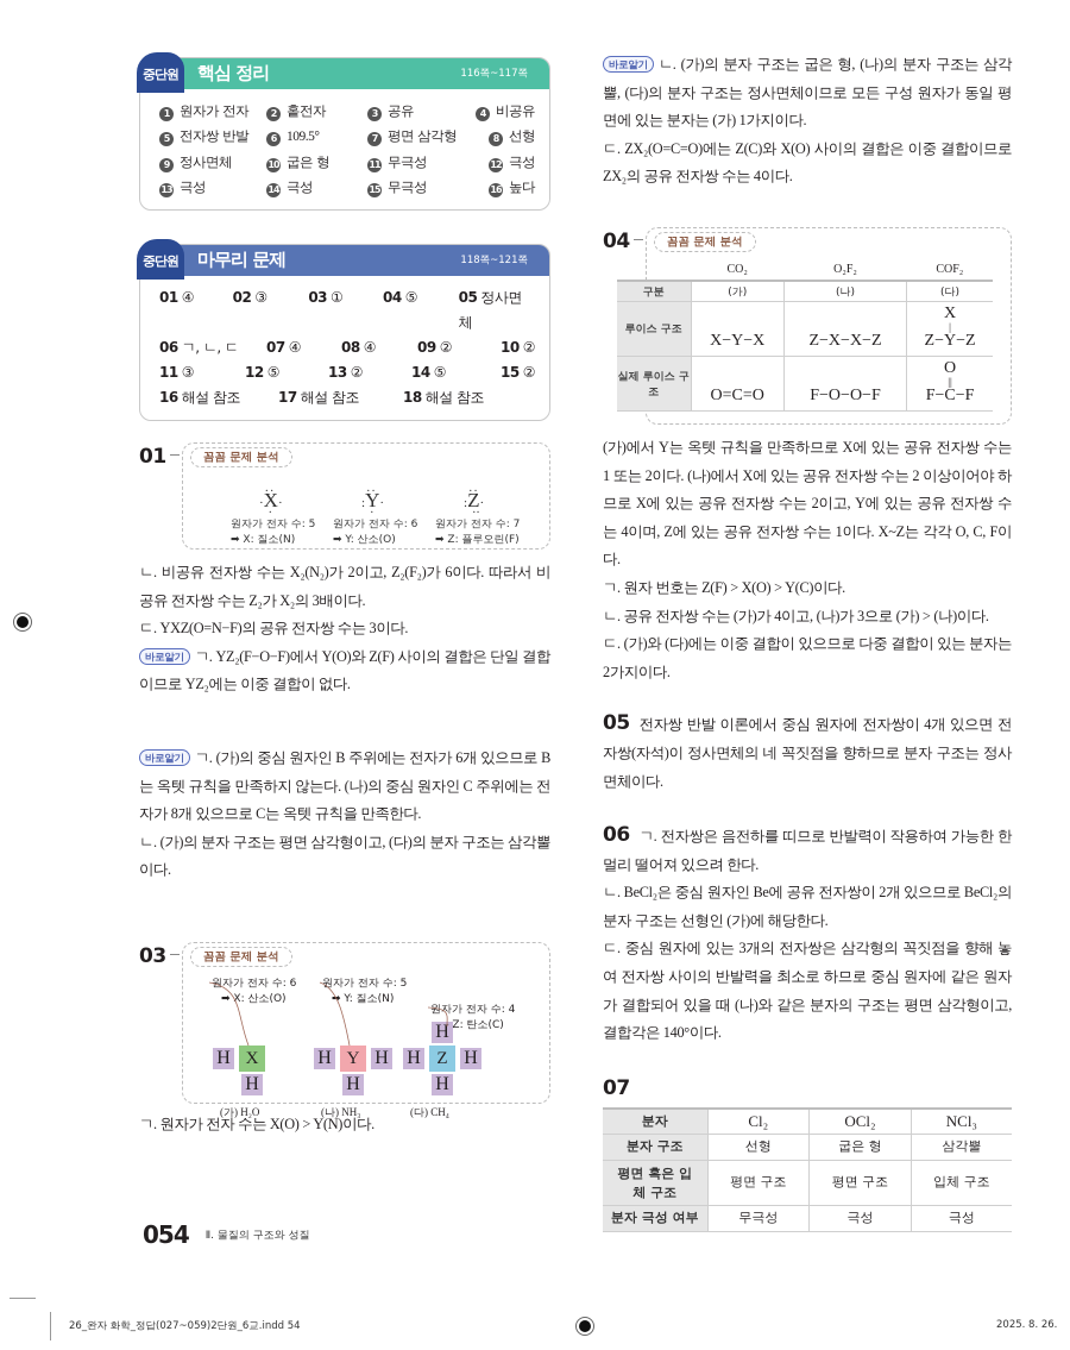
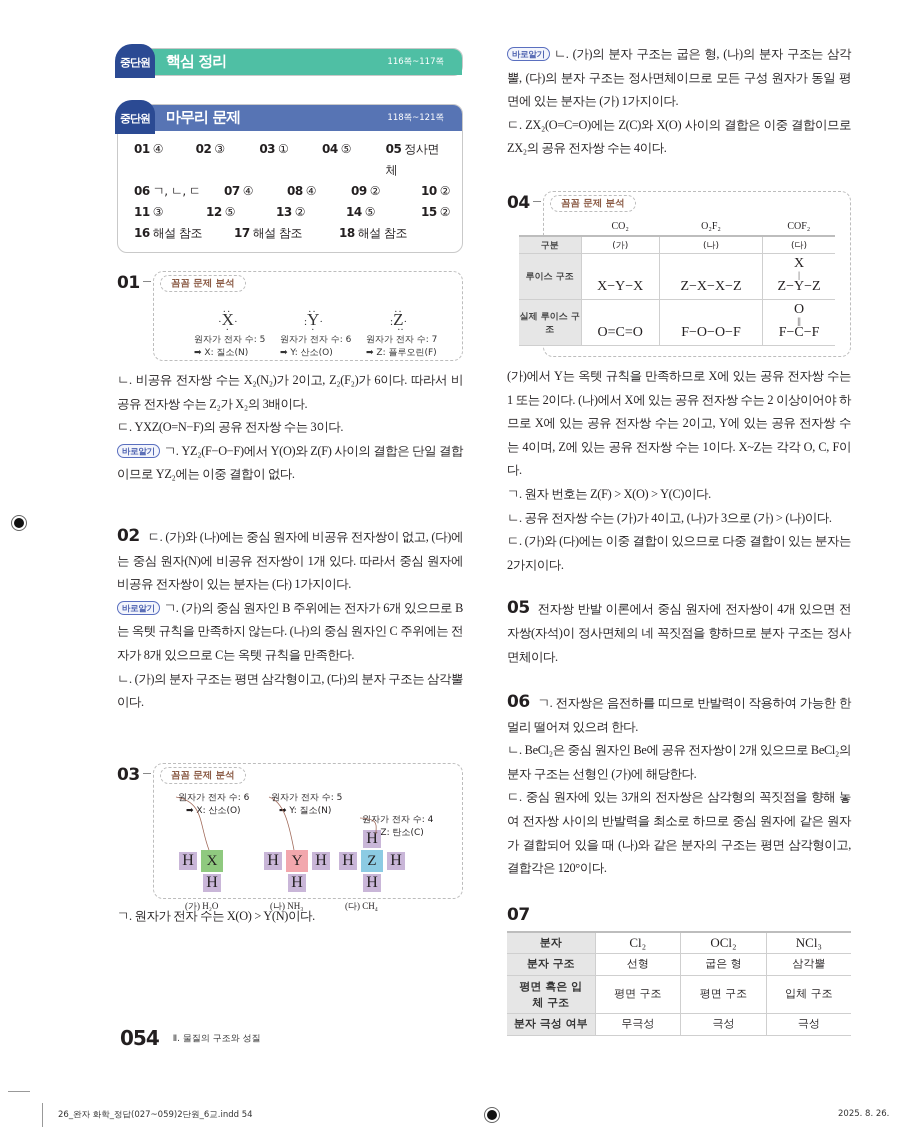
  중단원
  핵심 정리
  116쪽~117쪽
- 1 원자가 전자
- 2 홑전자
- 3 공유
- 4 비공유
- 5 전자쌍 반발
- 6 109.5°
- 7 평면 삼각형
- 8 선형
- 9 정사면체
- 10 굽은 형
- 11 무극성
- 12 극성
- 13 극성
- 14 극성
- 15 무극성
- 16 높다
  중단원
  마무리 문제
  118쪽~121쪽
  01 ④
  02 ③
  03 ①
  04 ⑤
  05 정사면체
  06 ㄱ, ㄴ, ㄷ
  07 ④
  08 ④
  09 ②
  10 ②
  11 ③
  12 ⑤
  13 ②
  14 ⑤
  15 ②
  16 해설 참조
  17 해설 참조
  18 해설 참조
  꼼꼼 문제 분석
  ·X
  ··
  ·
  ·
  원자가 전자 수: 5
  ➡ X: 질소(N)
  :Y
  ··
  ·
  ·
  원자가 전자 수: 6
  ➡ Y: 산소(O)
  :Z
  ··
  ··
  ·
  원자가 전자 수: 7
  ➡ Z: 플루오린(F)
  01
  ㄴ. 비공유 전자쌍 수는 X₂(N₂)가 2이고, Z₂(F₂)가 6이다. 따라서 비공유 전자쌍 수는 Z₂가 X₂의 3배이다.
  ㄷ. YXZ(O=N−F)의 공유 전자쌍 수는 3이다.
  바로알기 ㄱ. YZ₂(F−O−F)에서 Y(O)와 Z(F) 사이의 결합은 단일 결합이므로 YZ₂에는 이중 결합이 없다.
+ 02 ㄷ. (가)와 (나)에는 중심 원자에 비공유 전자쌍이 없고, (다)에는 중심 원자(N)에 비공유 전자쌍이 1개 있다. 따라서 중심 원자에 비공유 전자쌍이 있는 분자는 (다) 1가지이다.
  바로알기 ㄱ. (가)의 중심 원자인 B 주위에는 전자가 6개 있으므로 B는 옥텟 규칙을 만족하지 않는다. (나)의 중심 원자인 C 주위에는 전자가 8개 있으므로 C는 옥텟 규칙을 만족한다.
  ㄴ. (가)의 분자 구조는 평면 삼각형이고, (다)의 분자 구조는 삼각뿔이다.
  꼼꼼 문제 분석
  원자가 전자 수: 6
  ➡ X: 산소(O)
  원자가 전자 수: 5
  Y: 질소(N)
  원자가 전자 수: 4
  Z: 탄소(C)
  H
  H
  X
  (가) H₂O
  H
  H
  H
  Y
  (나) NH₃
  H
  H
  H
  H
  Z
  (다) CH₄
  03
  ㄱ. 원자가 전자 수는 X(O) > Y(N)이다.
  바로알기 ㄴ. (가)의 분자 구조는 굽은 형, (나)의 분자 구조는 삼각뿔, (다)의 분자 구조는 정사면체이므로 모든 구성 원자가 동일 평면에 있는 분자는 (가) 1가지이다.
  ㄷ. ZX₂(O=C=O)에는 Z(C)와 X(O) 사이의 결합은 이중 결합이므로 ZX₂의 공유 전자쌍 수는 4이다.
  꼼꼼 문제 분석
  04
  	CO₂	O₂F₂	COF₂
  구분	(가)	(나)	(다)
  루이스 구조	X−Y−X	Z−X−X−Z	X|Z−Y−Z
  실제 루이스 구조	O=C=O	F−O−O−F	O||F−C−F
  (가)에서 Y는 옥텟 규칙을 만족하므로 X에 있는 공유 전자쌍 수는 1 또는 2이다. (나)에서 X에 있는 공유 전자쌍 수는 2 이상이어야 하므로 X에 있는 공유 전자쌍 수는 2이고, Y에 있는 공유 전자쌍 수는 4이며, Z에 있는 공유 전자쌍 수는 1이다. X~Z는 각각 O, C, F이다.
  ㄱ. 원자 번호는 Z(F) > X(O) > Y(C)이다.
  ㄴ. 공유 전자쌍 수는 (가)가 4이고, (나)가 3으로 (가) > (나)이다.
  ㄷ. (가)와 (다)에는 이중 결합이 있으므로 다중 결합이 있는 분자는 2가지이다.
  05 전자쌍 반발 이론에서 중심 원자에 전자쌍이 4개 있으면 전자쌍(자석)이 정사면체의 네 꼭짓점을 향하므로 분자 구조는 정사면체이다.
  06 ㄱ. 전자쌍은 음전하를 띠므로 반발력이 작용하여 가능한 한 멀리 떨어져 있으려 한다.
  ㄴ. BeCl₂은 중심 원자인 Be에 공유 전자쌍이 2개 있으므로 BeCl₂의 분자 구조는 선형인 (가)에 해당한다.
- ㄷ. 중심 원자에 있는 3개의 전자쌍은 삼각형의 꼭짓점을 향해 놓여 전자쌍 사이의 반발력을 최소로 하므로 중심 원자에 같은 원자가 결합되어 있을 때 (나)와 같은 분자의 구조는 평면 삼각형이고, 결합각은 140°이다.
+ ㄷ. 중심 원자에 있는 3개의 전자쌍은 삼각형의 꼭짓점을 향해 놓여 전자쌍 사이의 반발력을 최소로 하므로 중심 원자에 같은 원자가 결합되어 있을 때 (나)와 같은 분자의 구조는 평면 삼각형이고, 결합각은 120°이다.
  07
  분자	Cl₂	OCl₂	NCl₃
  분자 구조	선형	굽은 형	삼각뿔
  평면 혹은 입체 구조	평면 구조	평면 구조	입체 구조
  분자 극성 여부	무극성	극성	극성
  054
  Ⅱ. 물질의 구조와 성질
  26_완자 화학_정답(027~059)2단원_6교.indd 54
  2025. 8. 26.
